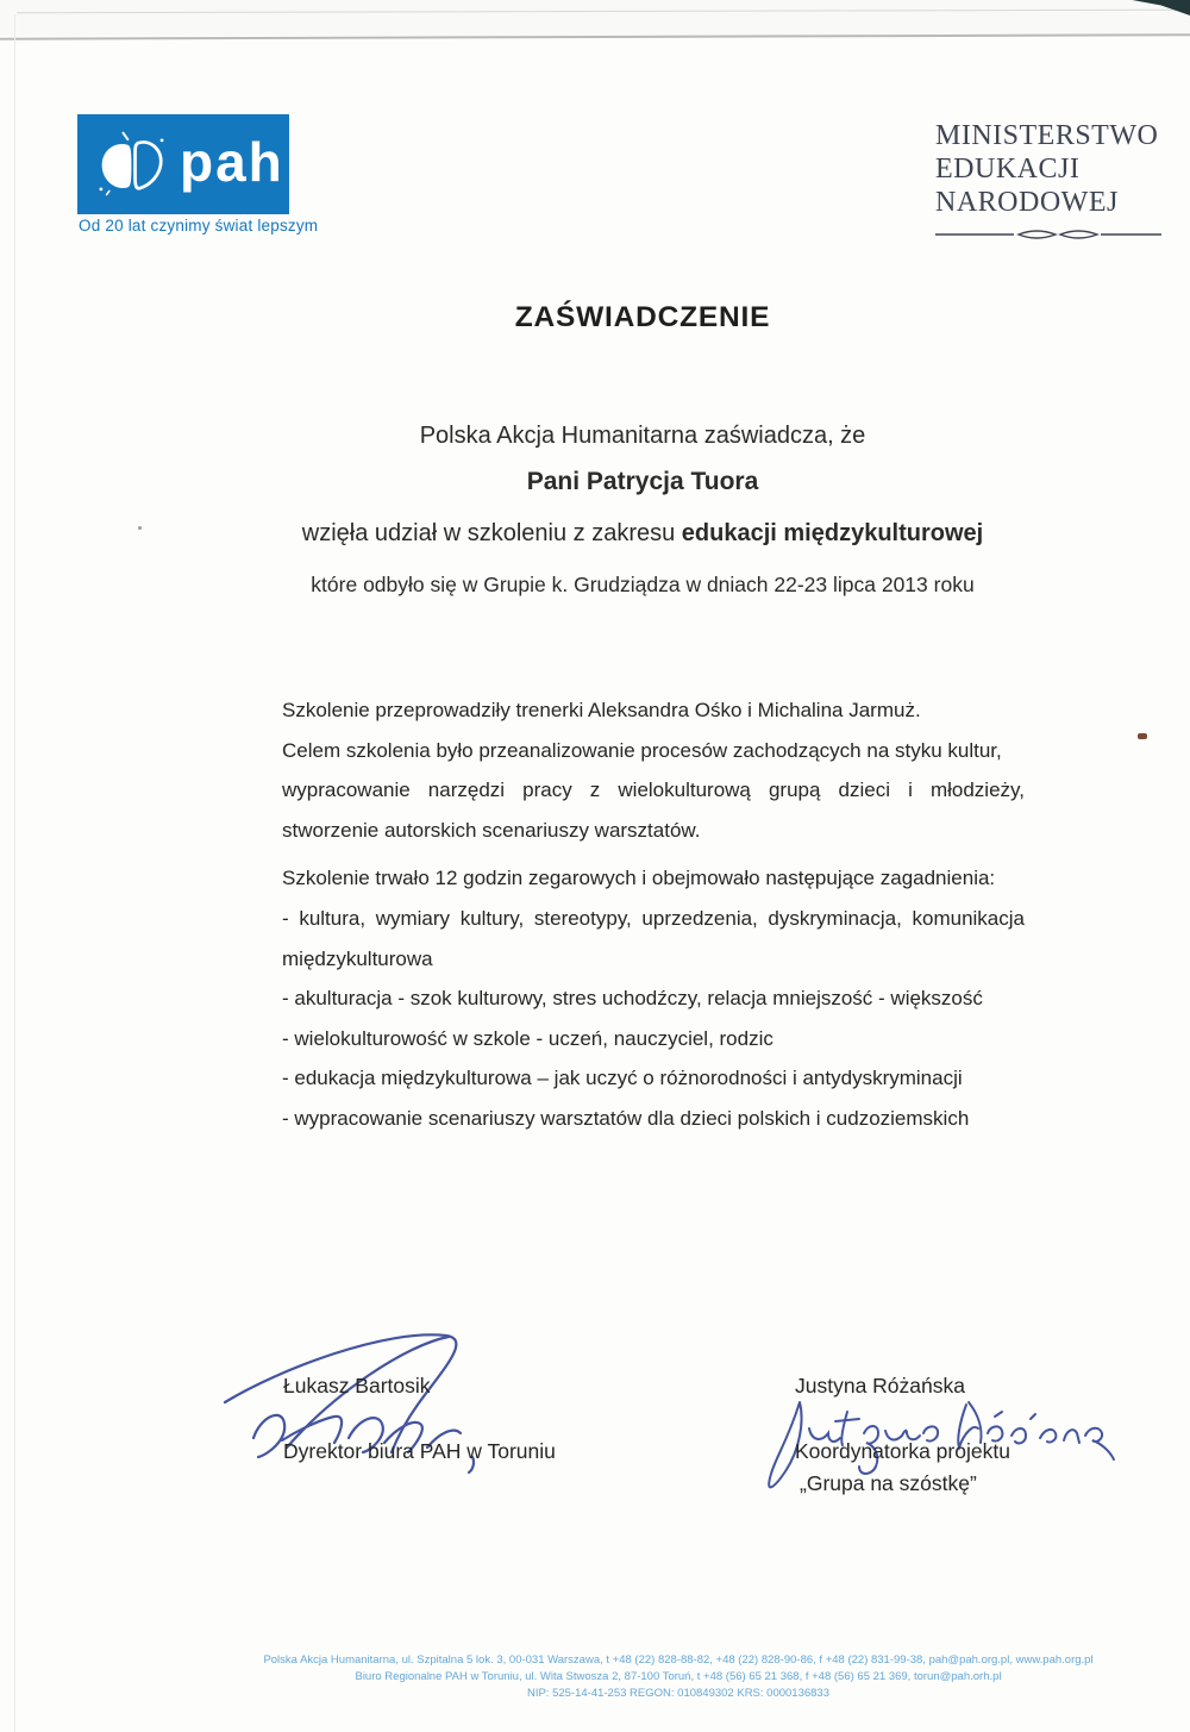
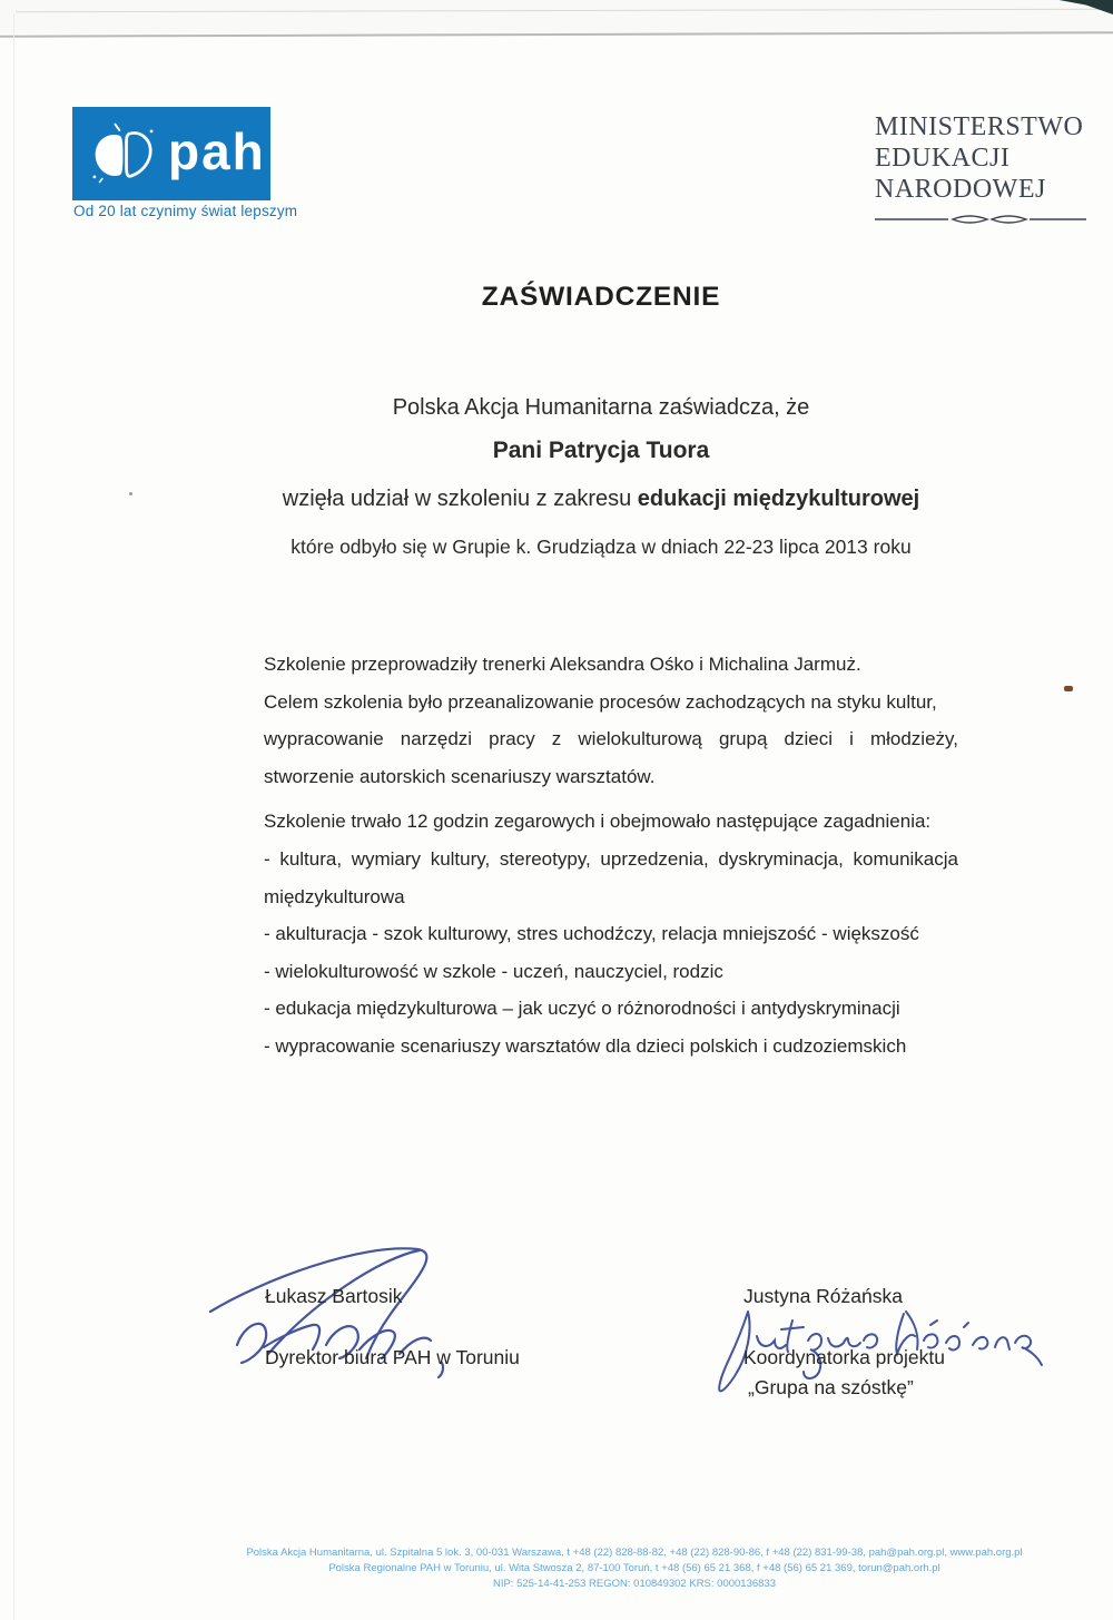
  pah
  Od 20 lat czynimy świat lepszym
  MINISTERSTWO
  EDUKACJI
  NARODOWEJ
  ZAŚWIADCZENIE
  Polska Akcja Humanitarna zaświadcza, że
  Pani Patrycja Tuora
  wzięła udział w szkoleniu z zakresu edukacji międzykulturowej
  które odbyło się w Grupie k. Grudziądza w dniach 22-23 lipca 2013 roku
  Szkolenie przeprowadziły trenerki Aleksandra Ośko i Michalina Jarmuż.
  Celem szkolenia było przeanalizowanie procesów zachodzących na styku kultur,
  wypracowanie narzędzi pracy z wielokulturową grupą dzieci i młodzieży,
  stworzenie autorskich scenariuszy warsztatów.
  Szkolenie trwało 12 godzin zegarowych i obejmowało następujące zagadnienia:
  - kultura, wymiary kultury, stereotypy, uprzedzenia, dyskryminacja, komunikacja
  międzykulturowa
  - akulturacja - szok kulturowy, stres uchodźczy, relacja mniejszość - większość
  - wielokulturowość w szkole - uczeń, nauczyciel, rodzic
  - edukacja międzykulturowa – jak uczyć o różnorodności i antydyskryminacji
  - wypracowanie scenariuszy warsztatów dla dzieci polskich i cudzoziemskich
  Łukasz Bartosik
  Dyrektor biura PAH w Toruniu
  Justyna Różańska
  Koordynatorka projektu
  „Grupa na szóstkę”
  Polska Akcja Humanitarna, ul. Szpitalna 5 lok. 3, 00-031 Warszawa, t +48 (22) 828-88-82, +48 (22) 828-90-86, f +48 (22) 831-99-38, pah@pah.org.pl, www.pah.org.pl
- Biuro Regionalne PAH w Toruniu, ul. Wita Stwosza 2, 87-100 Toruń, t +48 (56) 65 21 368, f +48 (56) 65 21 369, torun@pah.orh.pl
+ Polska Regionalne PAH w Toruniu, ul. Wita Stwosza 2, 87-100 Toruń, t +48 (56) 65 21 368, f +48 (56) 65 21 369, torun@pah.orh.pl
  NIP: 525-14-41-253 REGON: 010849302 KRS: 0000136833
